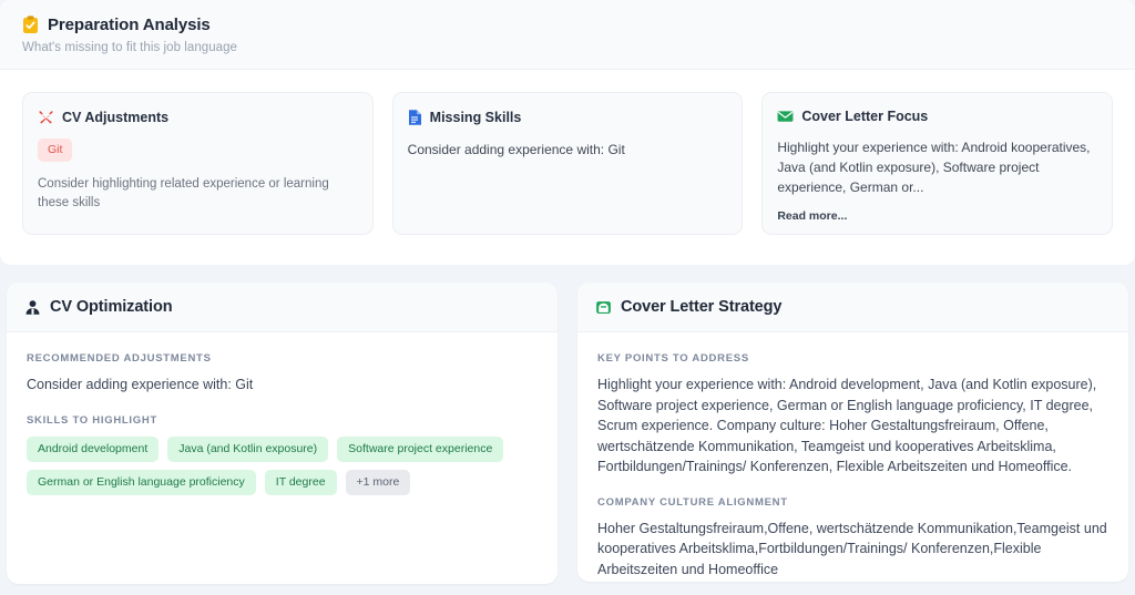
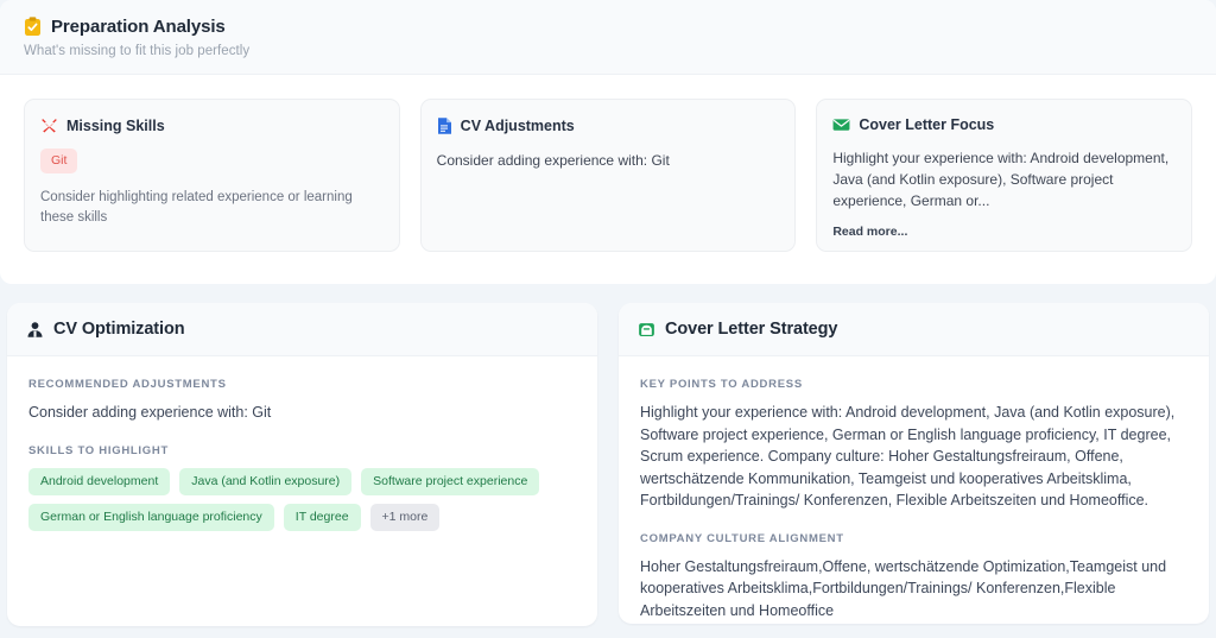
  Preparation Analysis
- What's missing to fit this job language
+ What's missing to fit this job perfectly
- CV Adjustments
+ Missing Skills
  Git
  Consider highlighting related experience or learning these skills
- Missing Skills
+ CV Adjustments
  Consider adding experience with: Git
  Cover Letter Focus
- Highlight your experience with: Android kooperatives, Java (and Kotlin exposure), Software project experience, German or...
+ Highlight your experience with: Android development, Java (and Kotlin exposure), Software project experience, German or...
  Read more...
  CV Optimization
  RECOMMENDED ADJUSTMENTS
  Consider adding experience with: Git
  SKILLS TO HIGHLIGHT
  Android development
  Java (and Kotlin exposure)
  Software project experience
  German or English language proficiency
  IT degree
  +1 more
  Cover Letter Strategy
  KEY POINTS TO ADDRESS
  Highlight your experience with: Android development, Java (and Kotlin exposure), Software project experience, German or English language proficiency, IT degree, Scrum experience. Company culture: Hoher Gestaltungsfreiraum, Offene, wertschätzende Kommunikation, Teamgeist und kooperatives Arbeitsklima, Fortbildungen/Trainings/ Konferenzen, Flexible Arbeitszeiten und Homeoffice.
  COMPANY CULTURE ALIGNMENT
- Hoher Gestaltungsfreiraum,Offene, wertschätzende Kommunikation,Teamgeist und kooperatives Arbeitsklima,Fortbildungen/Trainings/ Konferenzen,Flexible Arbeitszeiten und Homeoffice
+ Hoher Gestaltungsfreiraum,Offene, wertschätzende Optimization,Teamgeist und kooperatives Arbeitsklima,Fortbildungen/Trainings/ Konferenzen,Flexible Arbeitszeiten und Homeoffice
